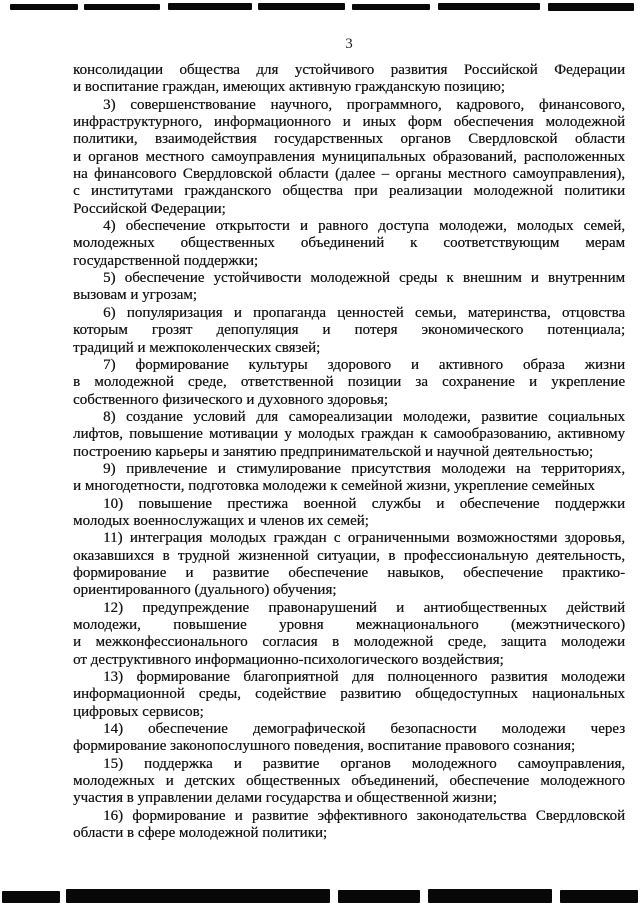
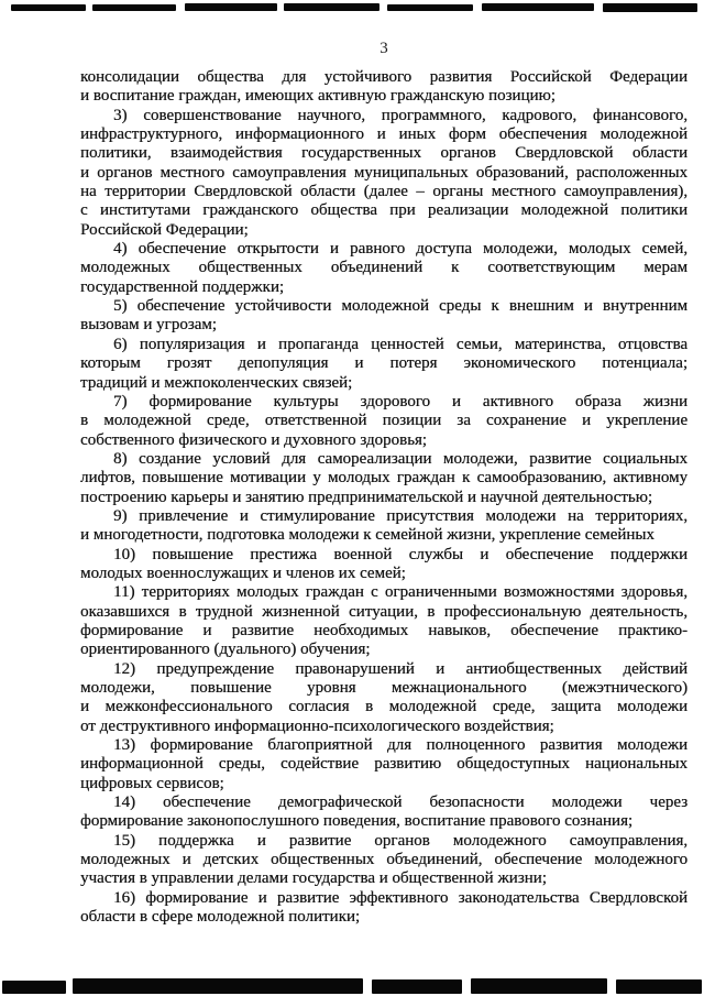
  3
  консолидации общества для устойчивого развития Российской Федерации
  и воспитание граждан, имеющих активную гражданскую позицию;
  3) совершенствование научного, программного, кадрового, финансового,
  инфраструктурного, информационного и иных форм обеспечения молодежной
  политики, взаимодействия государственных органов Свердловской области
  и органов местного самоуправления муниципальных образований, расположенных
- на финансового Свердловской области (далее – органы местного самоуправления),
+ на территории Свердловской области (далее – органы местного самоуправления),
  с институтами гражданского общества при реализации молодежной политики
  Российской Федерации;
  4) обеспечение открытости и равного доступа молодежи, молодых семей,
  молодежных общественных объединений к соответствующим мерам
  государственной поддержки;
  5) обеспечение устойчивости молодежной среды к внешним и внутренним
  вызовам и угрозам;
  6) популяризация и пропаганда ценностей семьи, материнства, отцовства
  которым грозят депопуляция и потеря экономического потенциала;
  традиций и межпоколенческих связей;
  7) формирование культуры здорового и активного образа жизни
  в молодежной среде, ответственной позиции за сохранение и укрепление
  собственного физического и духовного здоровья;
  8) создание условий для самореализации молодежи, развитие социальных
  лифтов, повышение мотивации у молодых граждан к самообразованию, активному
  построению карьеры и занятию предпринимательской и научной деятельностью;
  9) привлечение и стимулирование присутствия молодежи на территориях,
  и многодетности, подготовка молодежи к семейной жизни, укрепление семейных
  10) повышение престижа военной службы и обеспечение поддержки
  молодых военнослужащих и членов их семей;
- 11) интеграция молодых граждан с ограниченными возможностями здоровья,
+ 11) территориях молодых граждан с ограниченными возможностями здоровья,
  оказавшихся в трудной жизненной ситуации, в профессиональную деятельность,
- формирование и развитие обеспечение навыков, обеспечение практико-
+ формирование и развитие необходимых навыков, обеспечение практико-
  ориентированного (дуального) обучения;
  12) предупреждение правонарушений и антиобщественных действий
  молодежи, повышение уровня межнационального (межэтнического)
  и межконфессионального согласия в молодежной среде, защита молодежи
  от деструктивного информационно-психологического воздействия;
  13) формирование благоприятной для полноценного развития молодежи
  информационной среды, содействие развитию общедоступных национальных
  цифровых сервисов;
  14) обеспечение демографической безопасности молодежи через
  формирование законопослушного поведения, воспитание правового сознания;
  15) поддержка и развитие органов молодежного самоуправления,
  молодежных и детских общественных объединений, обеспечение молодежного
  участия в управлении делами государства и общественной жизни;
  16) формирование и развитие эффективного законодательства Свердловской
  области в сфере молодежной политики;
